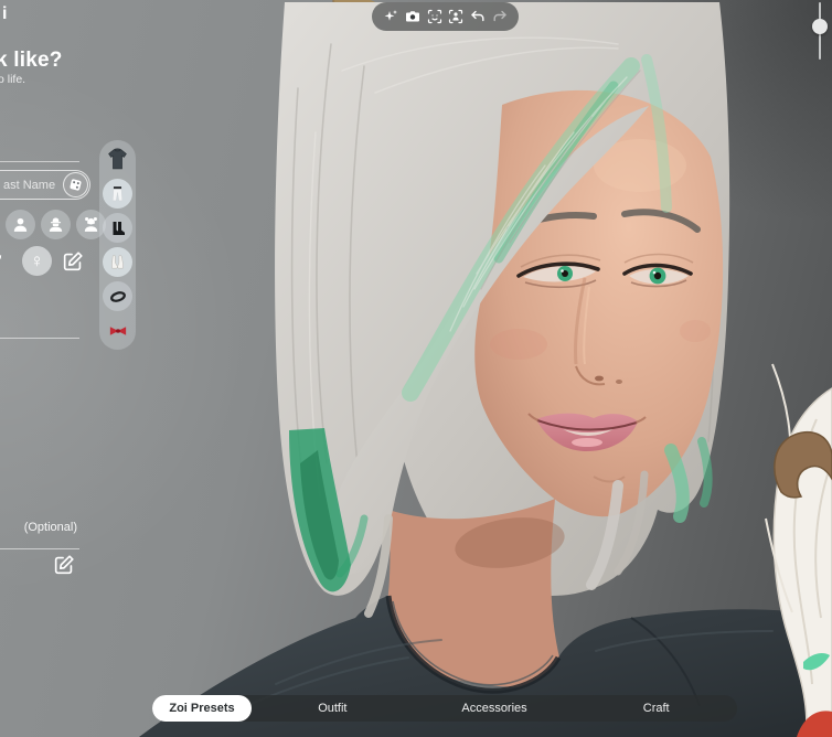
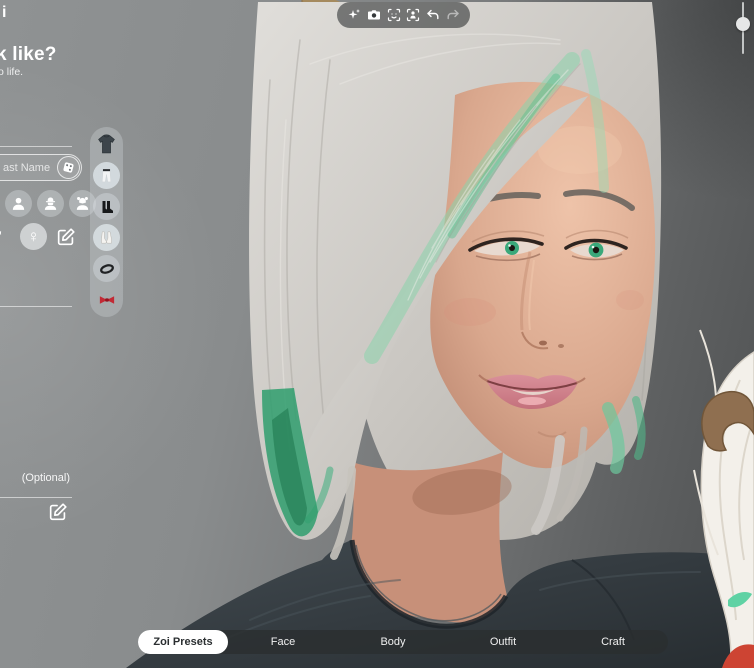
  i
  k like?
  o life.
  ast Name
  ♀
  (Optional)
  Zoi Presets
+ Face
+ Body
  Outfit
- Accessories
  Craft
